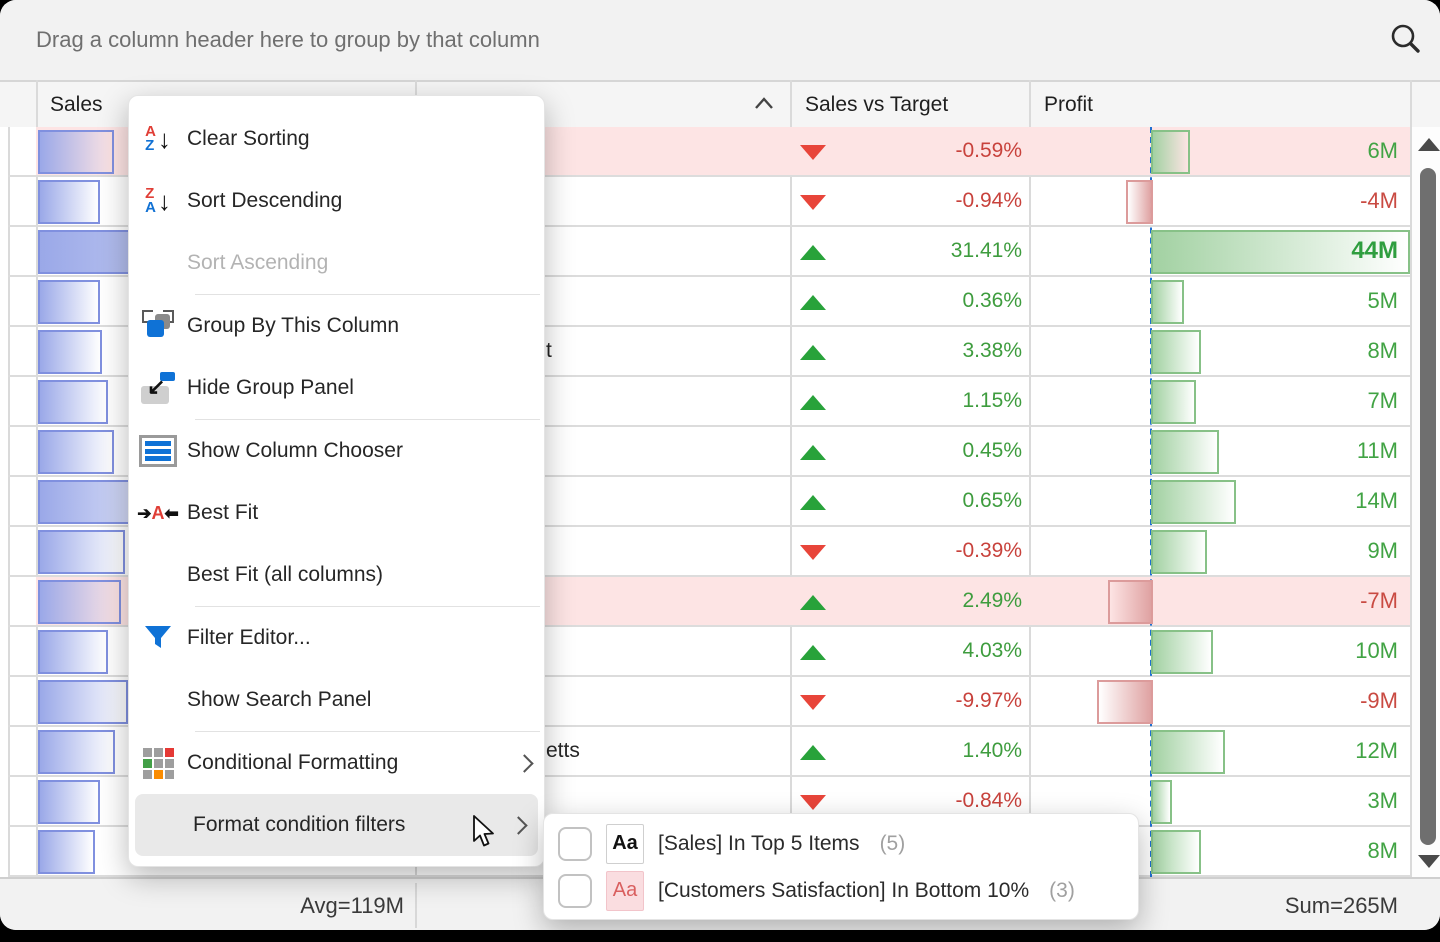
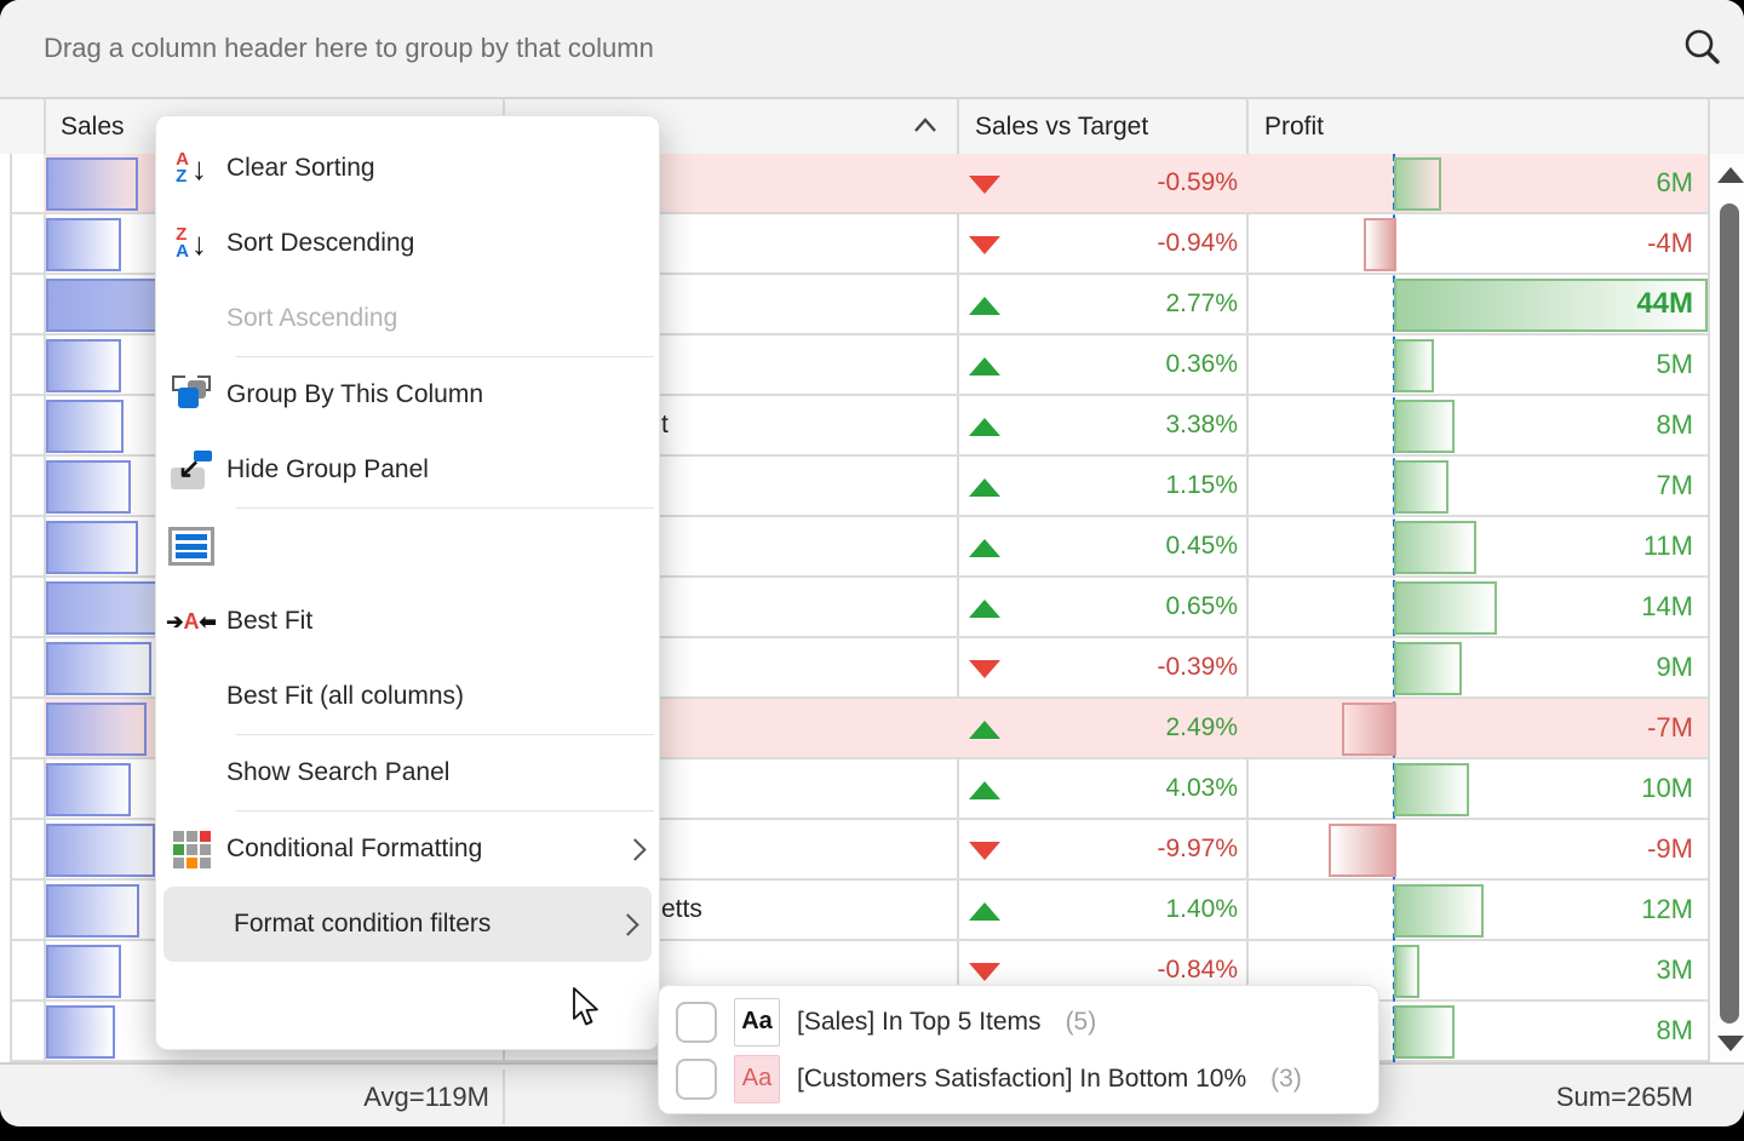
  Drag a column header here to group by that column
  Sales
  Sales vs Target
  Profit
  -0.59%
  6M
  -0.94%
  -4M
- 31.41%
+ 2.77%
  44M
  0.36%
  5M
  t
  3.38%
  8M
  1.15%
  7M
  0.45%
  11M
  0.65%
  14M
  -0.39%
  9M
  2.49%
  -7M
  4.03%
  10M
  -9.97%
  -9M
  etts
  1.40%
  12M
  -0.84%
  3M
  8M
  Avg=119M
  Sum=265M
  A
  Z
  ↓
  Clear Sorting
  Z
  A
  ↓
  Sort Descending
  Sort Ascending
  Group By This Column
  ↙
  Hide Group Panel
- Show Column Chooser
  ➔A⬅
  Best Fit
  Best Fit (all columns)
- Filter Editor...
  Show Search Panel
  Conditional Formatting
  Format condition filters
  Aa
  [Sales] In Top 5 Items
  (5)
  Aa
  [Customers Satisfaction] In Bottom 10%
  (3)
